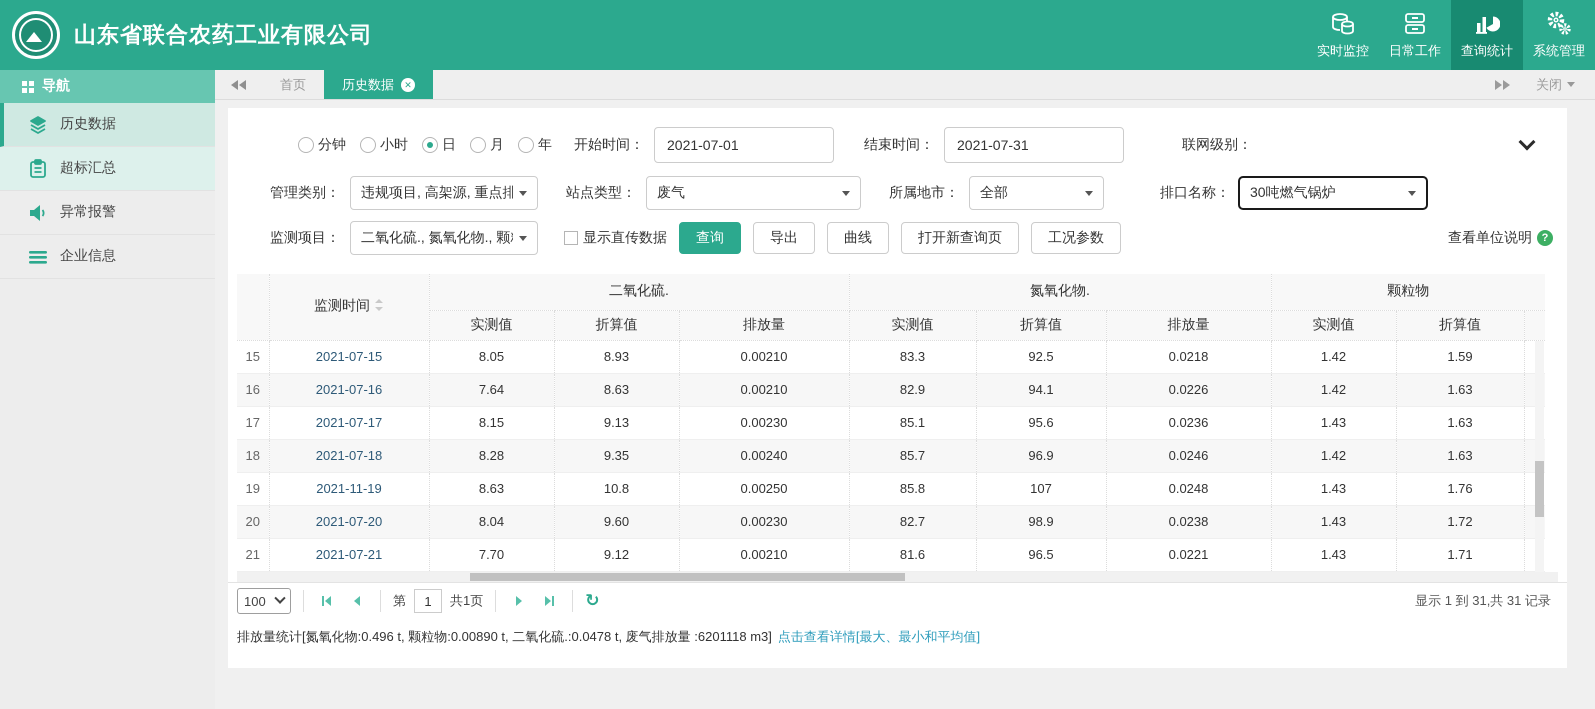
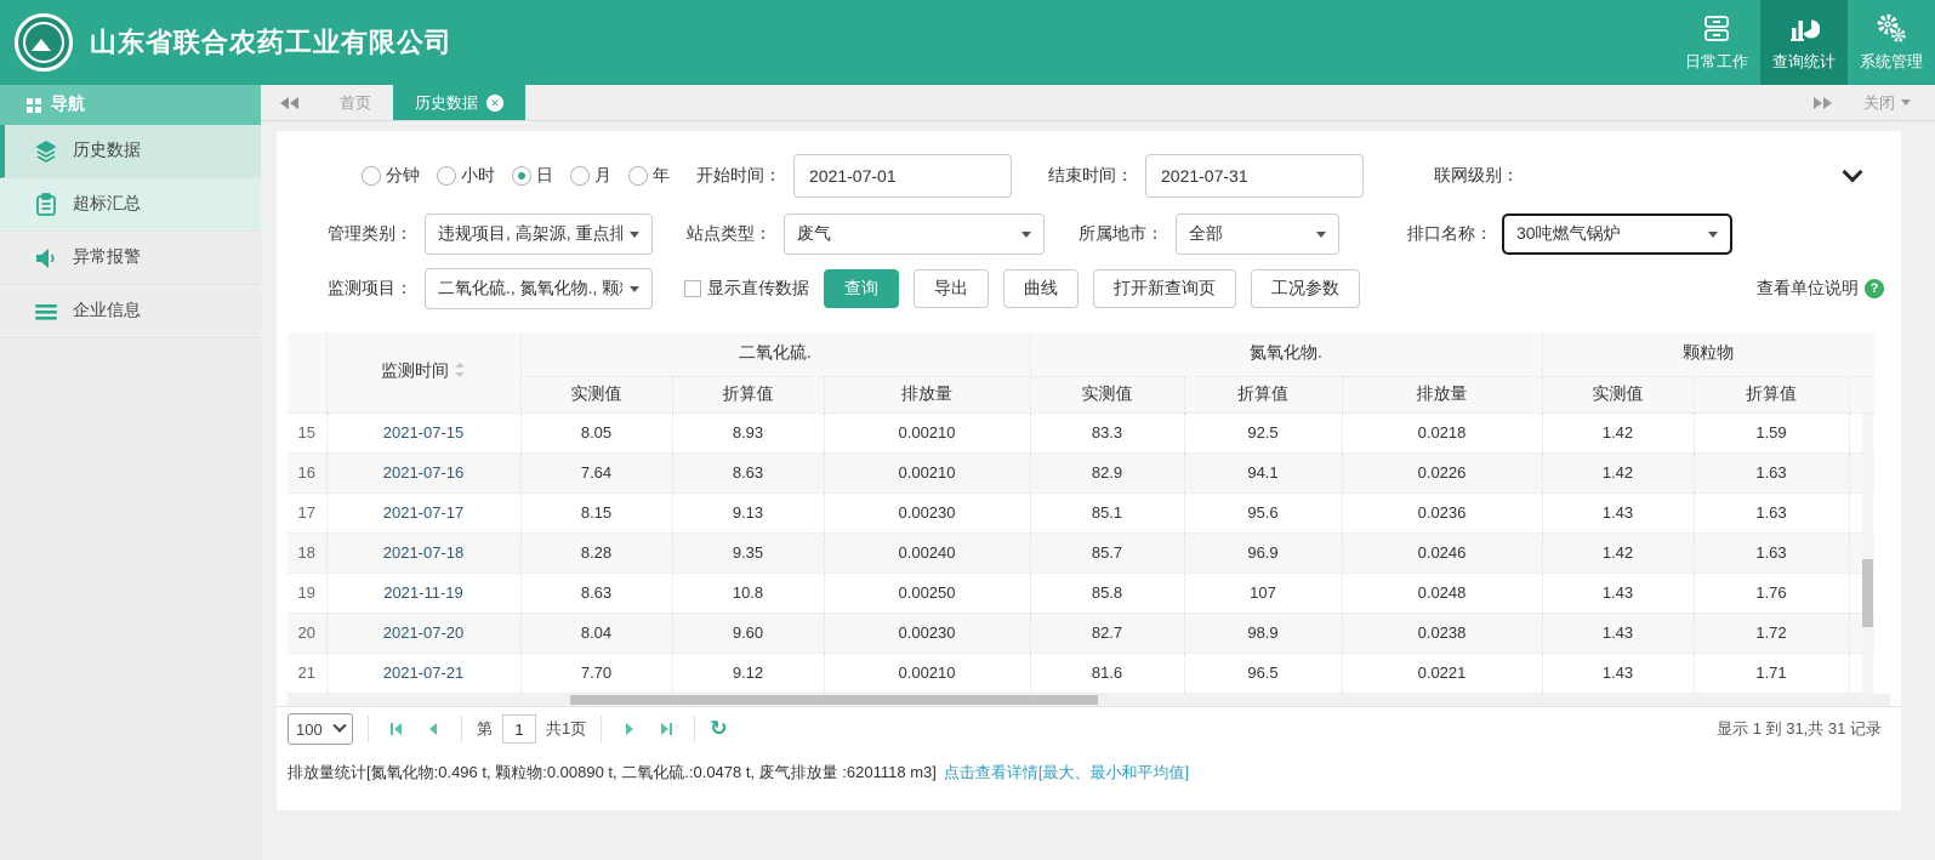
  山东省联合农药工业有限公司
- 实时监控
  日常工作
  查询统计
  系统管理
  导航
  历史数据
  超标汇总
  异常报警
  企业信息
  首页
  历史数据
  ✕
  关闭
  分钟
  小时
  日
  月
  年
  开始时间：
  2021-07-01
  结束时间：
  2021-07-31
  联网级别：
  管理类别：
  违规项目, 高架源, 重点排
  站点类型：
  废气
  所属地市：
  全部
  排口名称：
  30吨燃气锅炉
  监测项目：
  二氧化硫., 氮氧化物., 颗
  显示直传数据
  查询
  导出
  曲线
  打开新查询页
  工况参数
  查看单位说明
  ?
  	监测时间	二氧化硫.	氮氧化物.	颗粒物
  实测值	折算值	排放量	实测值	折算值	排放量	实测值	折算值
  15	2021-07-15	8.05	8.93	0.00210	83.3	92.5	0.0218	1.42	1.59
  16	2021-07-16	7.64	8.63	0.00210	82.9	94.1	0.0226	1.42	1.63
  17	2021-07-17	8.15	9.13	0.00230	85.1	95.6	0.0236	1.43	1.63
  18	2021-07-18	8.28	9.35	0.00240	85.7	96.9	0.0246	1.42	1.63
  19	2021-11-19	8.63	10.8	0.00250	85.8	107	0.0248	1.43	1.76
  20	2021-07-20	8.04	9.60	0.00230	82.7	98.9	0.0238	1.43	1.72
  21	2021-07-21	7.70	9.12	0.00210	81.6	96.5	0.0221	1.43	1.71
  100
  第
  1
  共1页
  ↻
  显示 1 到 31,共 31 记录
  排放量统计[氮氧化物:0.496 t, 颗粒物:0.00890 t, 二氧化硫.:0.0478 t, 废气排放量 :6201118 m3]
  点击查看详情[最大、最小和平均值]
